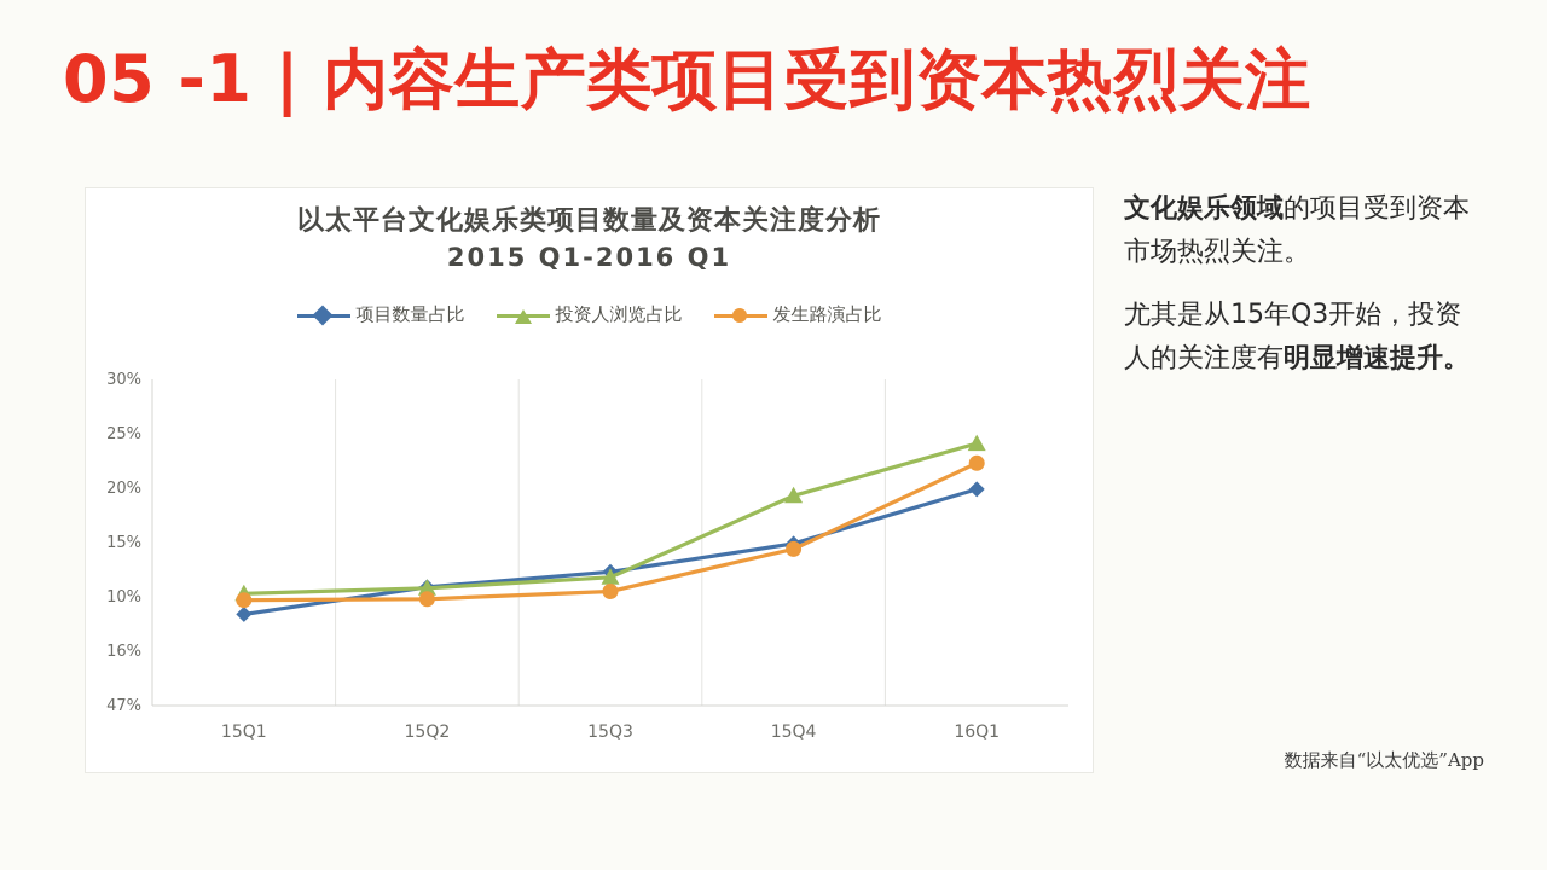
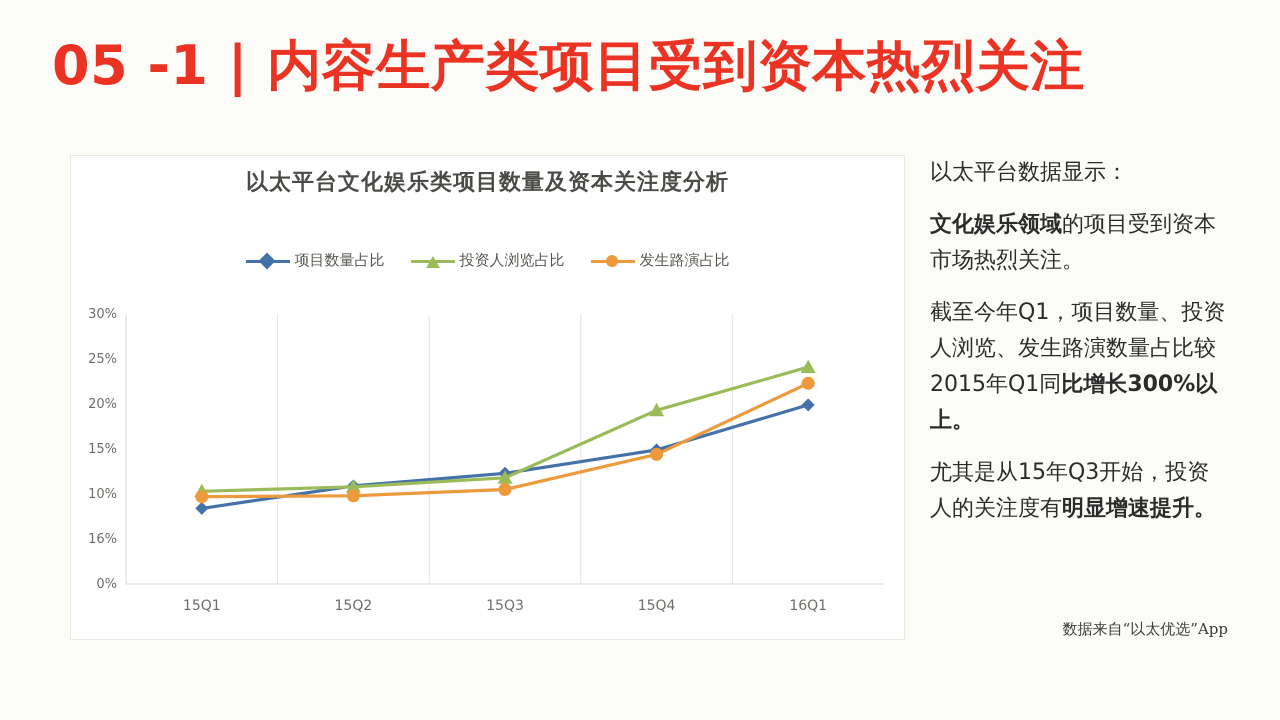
  05 -1 | 内容生产类项目受到资本热烈关注
  以太平台文化娱乐类项目数量及资本关注度分析
- 2015 Q1-2016 Q1
  项目数量占比
  投资人浏览占比
  发生路演占比
- 47%
+ 0%
  16%
  10%
  15%
  20%
  25%
  30%
  15Q1
  15Q2
  15Q3
  15Q4
  16Q1
+ 以太平台数据显示：
  文化娱乐领域的项目受到资本市场热烈关注。
+ 截至今年Q1，项目数量、投资人浏览、发生路演数量占比较2015年Q1同比增长300%以上。
  尤其是从15年Q3开始，投资人的关注度有明显增速提升。
  数据来自“以太优选”App
